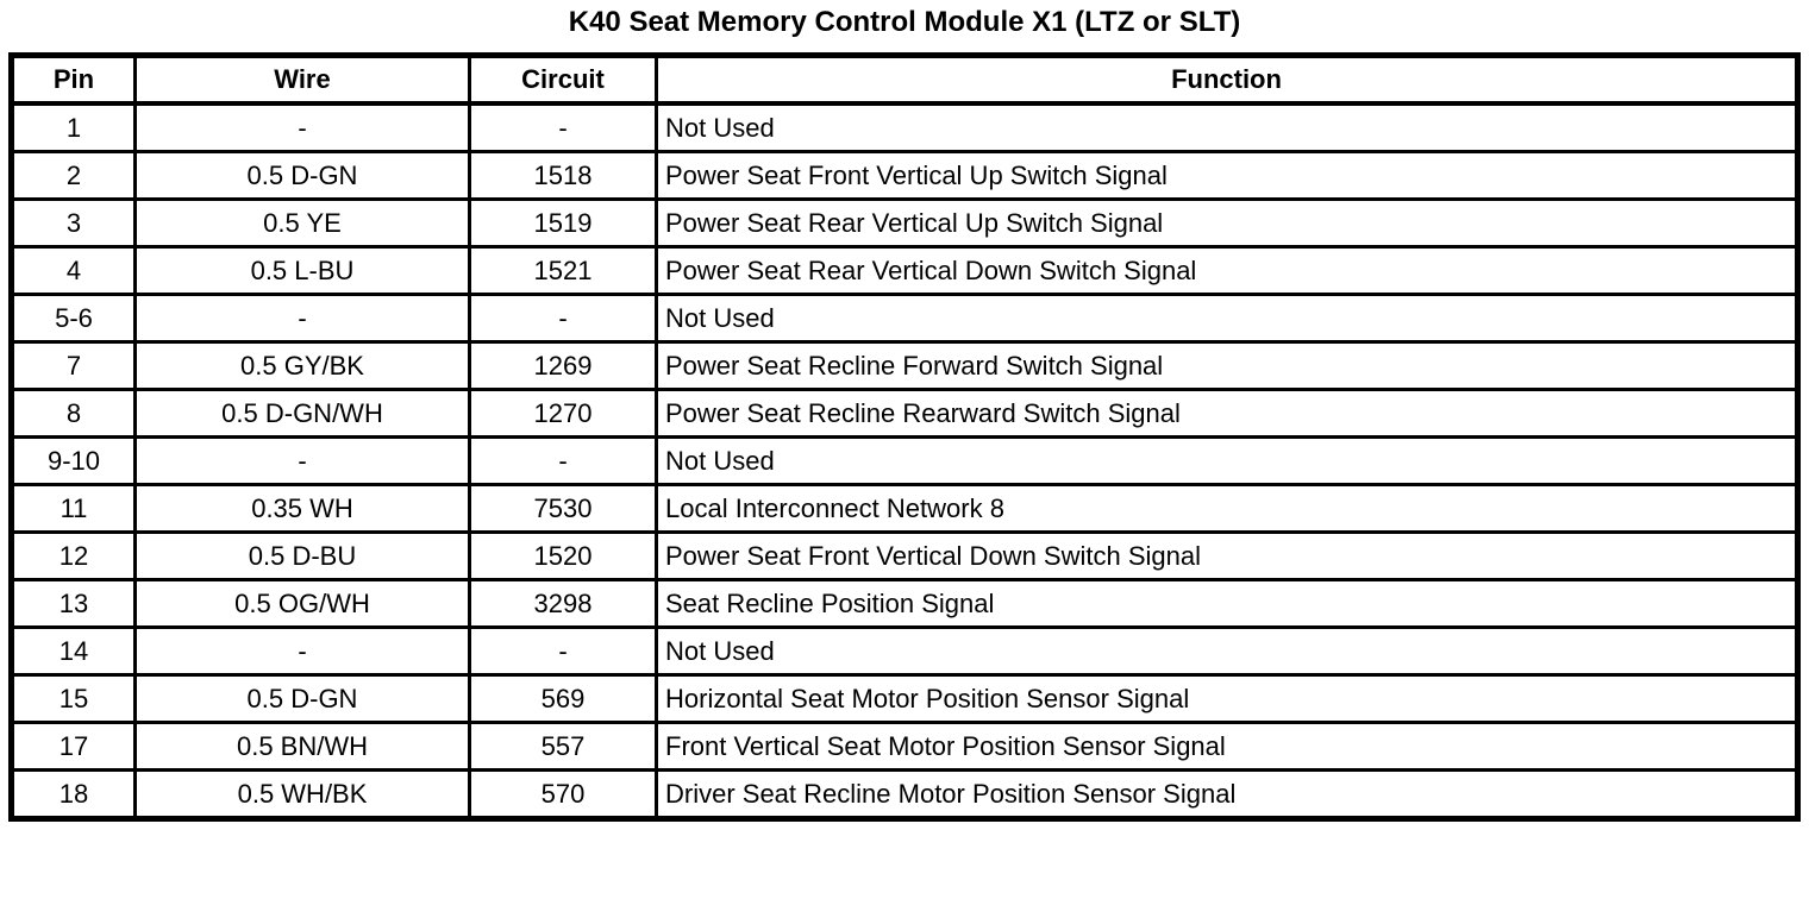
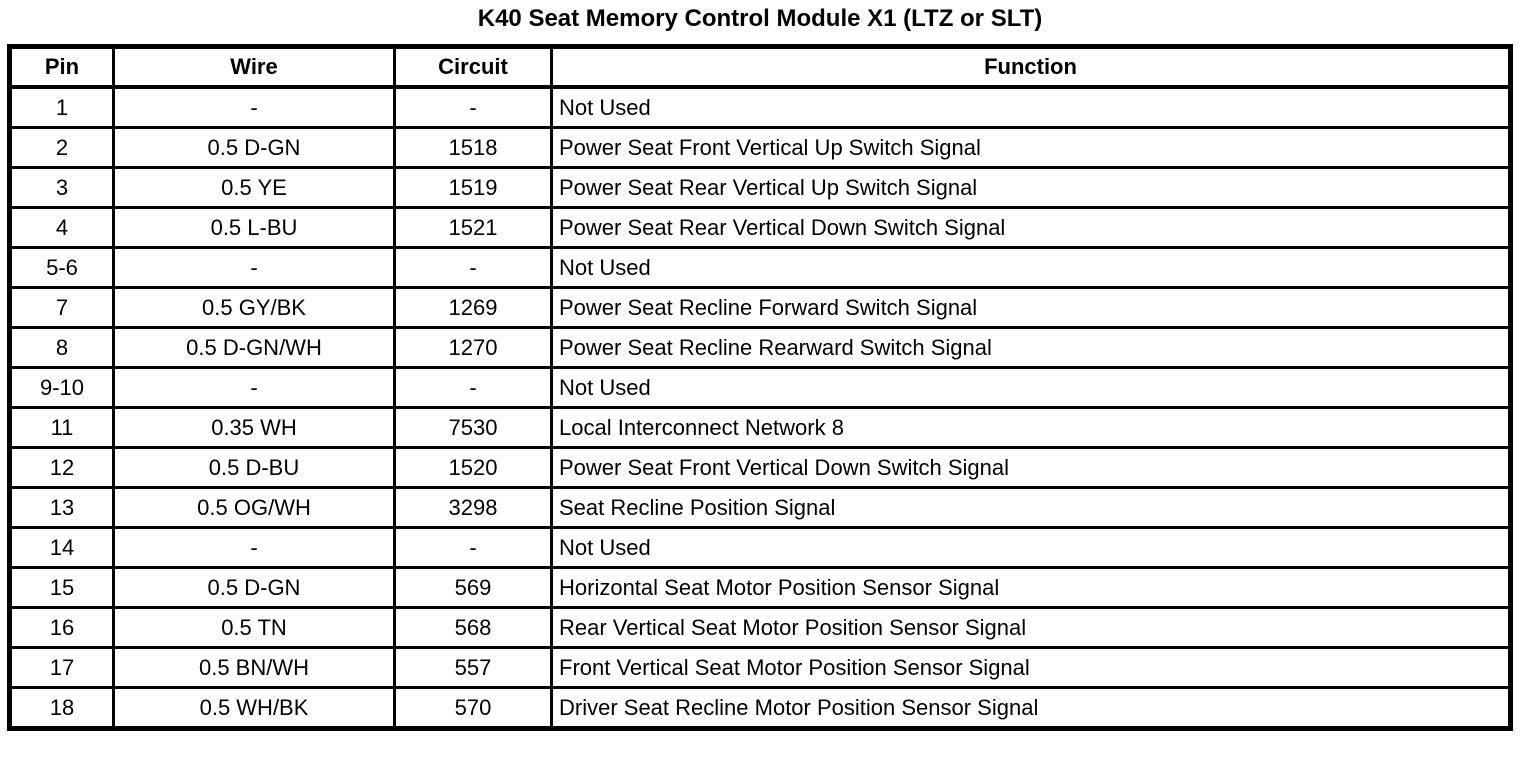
  K40 Seat Memory Control Module X1 (LTZ or SLT)
  Pin	Wire	Circuit	Function
  1	-	-	Not Used
  2	0.5 D-GN	1518	Power Seat Front Vertical Up Switch Signal
  3	0.5 YE	1519	Power Seat Rear Vertical Up Switch Signal
  4	0.5 L-BU	1521	Power Seat Rear Vertical Down Switch Signal
  5-6	-	-	Not Used
  7	0.5 GY/BK	1269	Power Seat Recline Forward Switch Signal
  8	0.5 D-GN/WH	1270	Power Seat Recline Rearward Switch Signal
  9-10	-	-	Not Used
  11	0.35 WH	7530	Local Interconnect Network 8
  12	0.5 D-BU	1520	Power Seat Front Vertical Down Switch Signal
  13	0.5 OG/WH	3298	Seat Recline Position Signal
  14	-	-	Not Used
  15	0.5 D-GN	569	Horizontal Seat Motor Position Sensor Signal
+ 16	0.5 TN	568	Rear Vertical Seat Motor Position Sensor Signal
  17	0.5 BN/WH	557	Front Vertical Seat Motor Position Sensor Signal
  18	0.5 WH/BK	570	Driver Seat Recline Motor Position Sensor Signal
